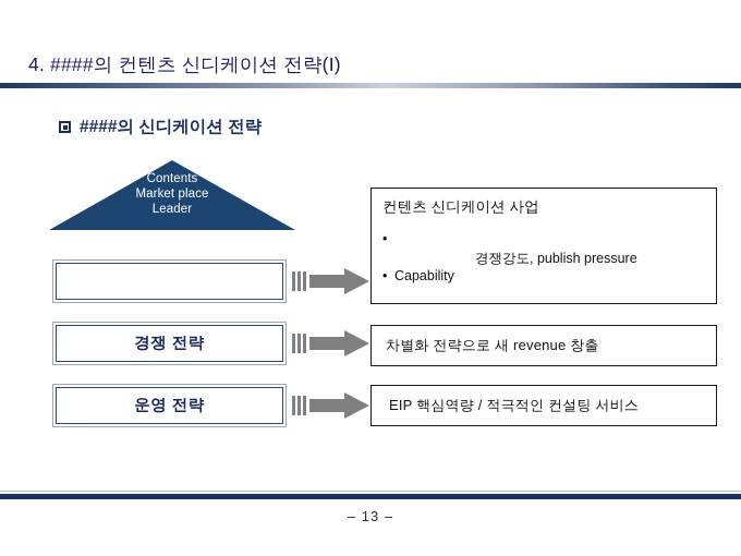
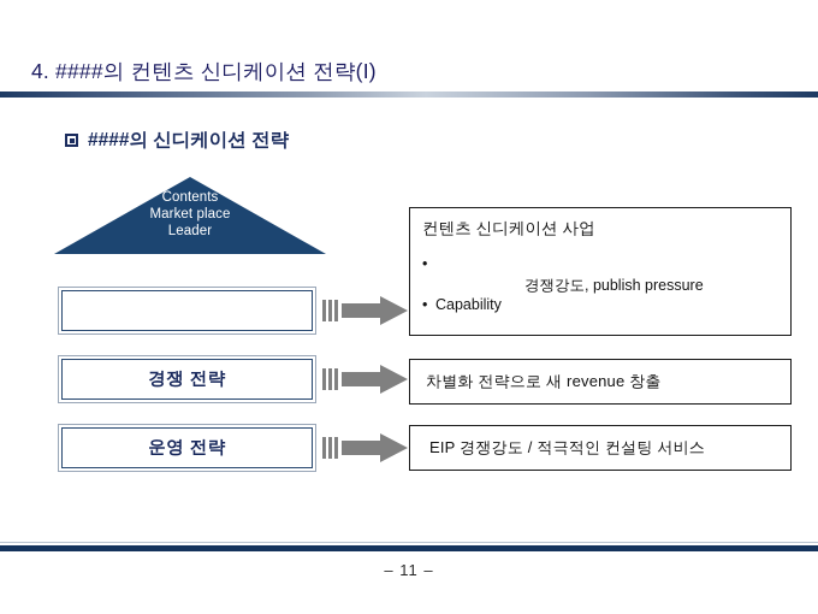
  4. ####의 컨텐츠 신디케이션 전략(I)
  ####의 신디케이션 전략
  Contents
  Market place
  Leader
  경쟁 전략
  운영 전략
  컨텐츠 신디케이션 사업
  •
  경쟁강도, publish pressure
  •
  Capability
  차별화 전략으로 새 revenue 창출
- EIP 핵심역량 / 적극적인 컨설팅 서비스
+ EIP 경쟁강도 / 적극적인 컨설팅 서비스
- – 13 –
+ – 11 –
